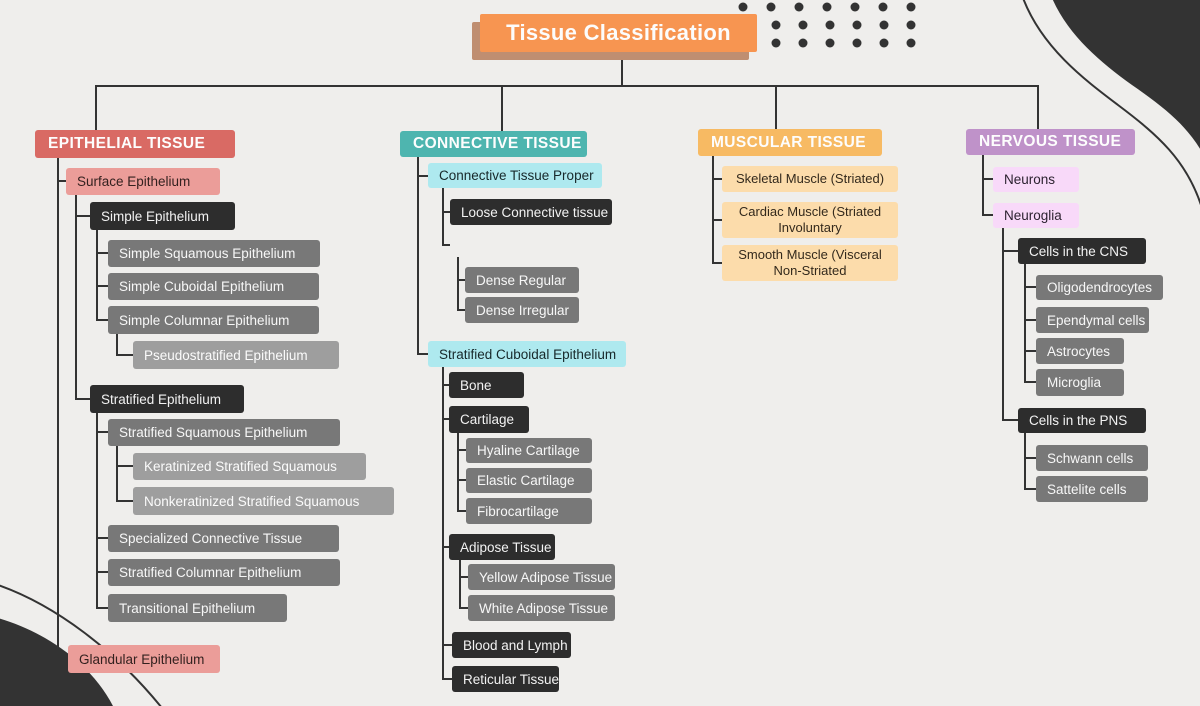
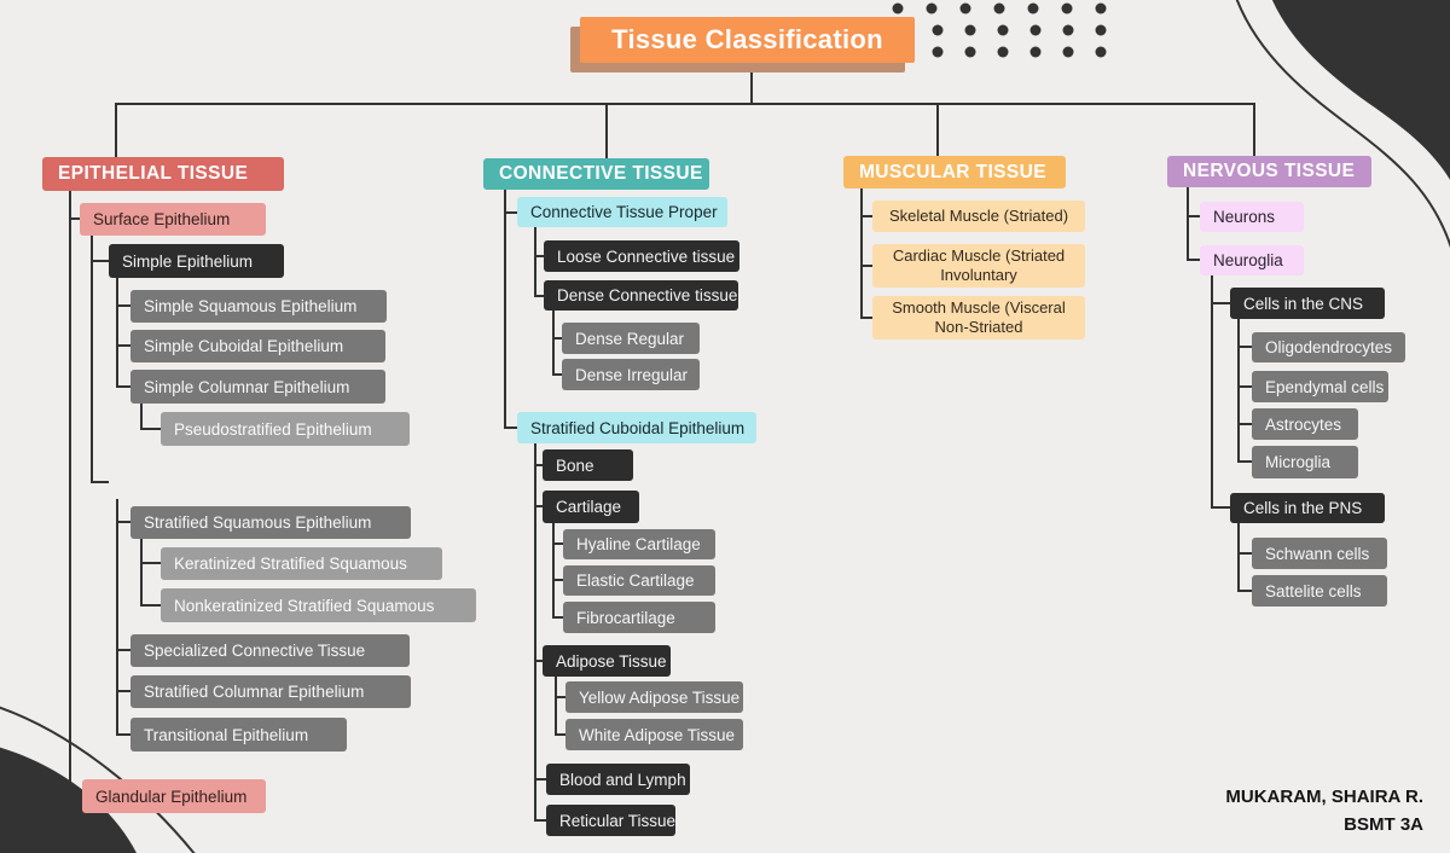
  EPITHELIAL TISSUE
  Surface Epithelium
  Simple Epithelium
  Simple Squamous Epithelium
  Simple Cuboidal Epithelium
  Simple Columnar Epithelium
  Pseudostratified Epithelium
- Stratified Epithelium
  Stratified Squamous Epithelium
  Keratinized Stratified Squamous
  Nonkeratinized Stratified Squamous
  Specialized Connective Tissue
  Stratified Columnar Epithelium
  Transitional Epithelium
  Glandular Epithelium
  CONNECTIVE TISSUE
  Connective Tissue Proper
  Loose Connective tissue
+ Dense Connective tissue
  Dense Regular
  Dense Irregular
  Stratified Cuboidal Epithelium
  Bone
  Cartilage
  Hyaline Cartilage
  Elastic Cartilage
  Fibrocartilage
  Adipose Tissue
  Yellow Adipose Tissue
  White Adipose Tissue
  Blood and Lymph
  Reticular Tissue
  MUSCULAR TISSUE
  Skeletal Muscle (Striated)
  Cardiac Muscle (Striated
  Involuntary
  Smooth Muscle (Visceral
  Non-Striated
  NERVOUS TISSUE
  Neurons
  Neuroglia
  Cells in the CNS
  Oligodendrocytes
  Ependymal cells
  Astrocytes
  Microglia
  Cells in the PNS
  Schwann cells
  Sattelite cells
  Tissue Classification
+ MUKARAM, SHAIRA R.
+ BSMT 3A
